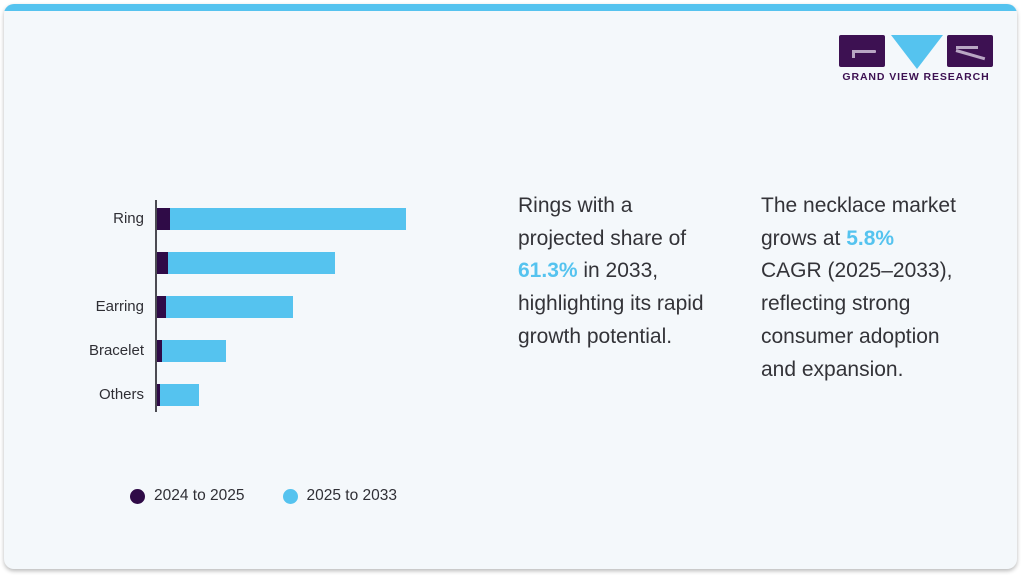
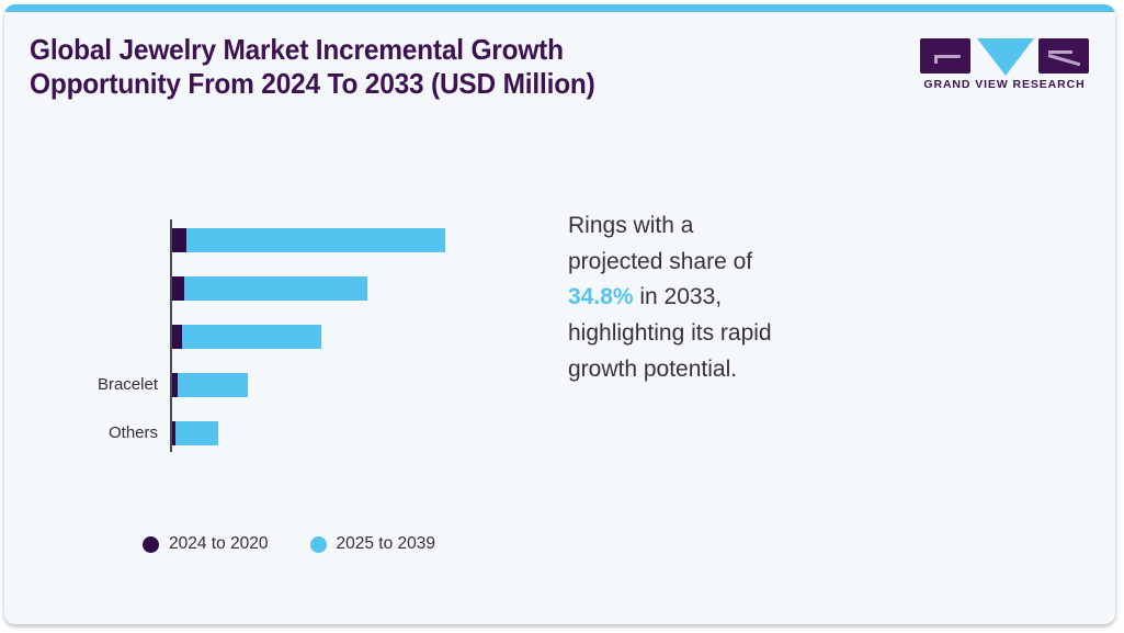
+ Global Jewelry Market Incremental Growth
+ Opportunity From 2024 To 2033 (USD Million)
  GRAND VIEW RESEARCH
- Ring
- Earring
  Bracelet
  Others
- 2024 to 2025
+ 2024 to 2020
- 2025 to 2033
+ 2025 to 2039
- Rings with a projected share of 61.3% in 2033, highlighting its rapid growth potential.
+ Rings with a projected share of 34.8% in 2033, highlighting its rapid growth potential.
- The necklace market grows at 5.8% CAGR (2025–2033), reflecting strong consumer adoption and expansion.
